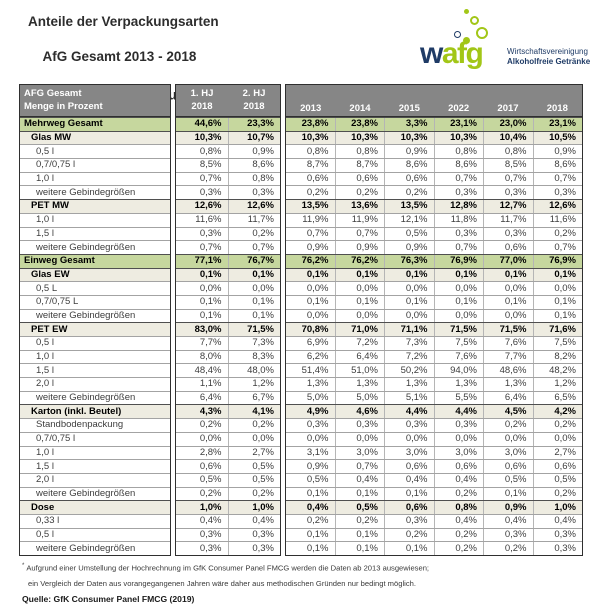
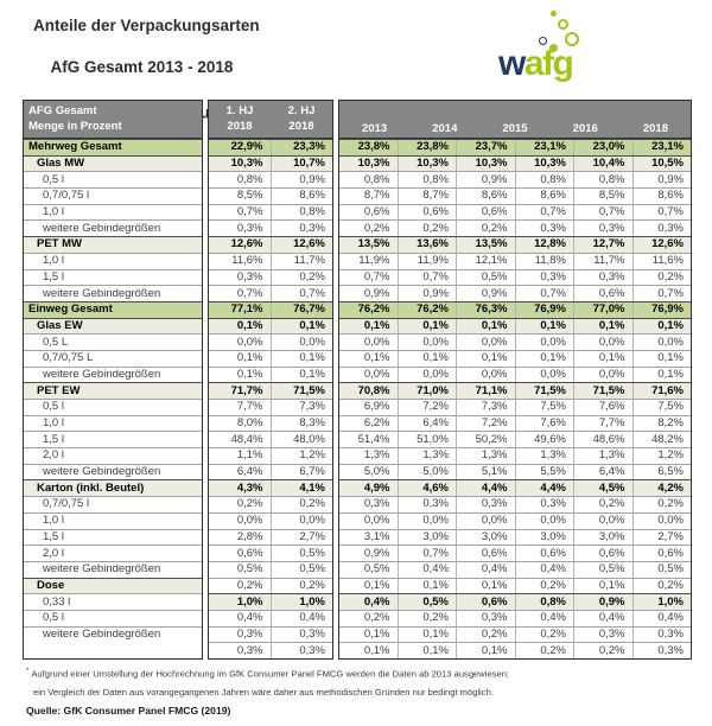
  Anteile der Verpackungsarten
  AfG Gesamt 2013 - 2018
  wafg
- Wirtschaftsvereinigung
- Alkoholfreie Getränke
  AFG Gesamt
  Menge in Prozent
  Mehrweg Gesamt
  Glas MW
  0,5 l
  0,7/0,75 l
  1,0 l
  weitere Gebindegrößen
  PET MW
  1,0 l
  1,5 l
  weitere Gebindegrößen
  Einweg Gesamt
  Glas EW
  0,5 L
  0,7/0,75 L
  weitere Gebindegrößen
  PET EW
  0,5 l
  1,0 l
  1,5 l
  2,0 l
  weitere Gebindegrößen
  Karton (inkl. Beutel)
- Standbodenpackung
  0,7/0,75 l
  1,0 l
  1,5 l
  2,0 l
  weitere Gebindegrößen
  Dose
  0,33 l
  0,5 l
  weitere Gebindegrößen
  1. HJ
  2018
  2. HJ
  2018
- 44,6%
+ 22,9%
  23,3%
  10,3%
  10,7%
  0,8%
  0,9%
  8,5%
  8,6%
  0,7%
  0,8%
  0,3%
  0,3%
  12,6%
  12,6%
  11,6%
  11,7%
  0,3%
  0,2%
  0,7%
  0,7%
  77,1%
  76,7%
  0,1%
  0,1%
  0,0%
  0,0%
  0,1%
  0,1%
  0,1%
  0,1%
- 83,0%
+ 71,7%
  71,5%
  7,7%
  7,3%
  8,0%
  8,3%
  48,4%
  48,0%
  1,1%
  1,2%
  6,4%
  6,7%
  4,3%
  4,1%
  0,2%
  0,2%
  0,0%
  0,0%
  2,8%
  2,7%
  0,6%
  0,5%
  0,5%
  0,5%
  0,2%
  0,2%
  1,0%
  1,0%
  0,4%
  0,4%
  0,3%
  0,3%
  0,3%
  0,3%
  2013
  2014
  2015
- 2022
+ 2016
- 2017
  2018
  23,8%
  23,8%
- 3,3%
+ 23,7%
  23,1%
  23,0%
  23,1%
  10,3%
  10,3%
  10,3%
  10,3%
  10,4%
  10,5%
  0,8%
  0,8%
  0,9%
  0,8%
  0,8%
  0,9%
  8,7%
  8,7%
  8,6%
  8,6%
  8,5%
  8,6%
  0,6%
  0,6%
  0,6%
  0,7%
  0,7%
  0,7%
  0,2%
  0,2%
  0,2%
  0,3%
  0,3%
  0,3%
  13,5%
  13,6%
  13,5%
  12,8%
  12,7%
  12,6%
  11,9%
  11,9%
  12,1%
  11,8%
  11,7%
  11,6%
  0,7%
  0,7%
  0,5%
  0,3%
  0,3%
  0,2%
  0,9%
  0,9%
  0,9%
  0,7%
  0,6%
  0,7%
  76,2%
  76,2%
  76,3%
  76,9%
  77,0%
  76,9%
  0,1%
  0,1%
  0,1%
  0,1%
  0,1%
  0,1%
  0,0%
  0,0%
  0,0%
  0,0%
  0,0%
  0,0%
  0,1%
  0,1%
  0,1%
  0,1%
  0,1%
  0,1%
  0,0%
  0,0%
  0,0%
  0,0%
  0,0%
  0,1%
  70,8%
  71,0%
  71,1%
  71,5%
  71,5%
  71,6%
  6,9%
  7,2%
  7,3%
  7,5%
  7,6%
  7,5%
  6,2%
  6,4%
  7,2%
  7,6%
  7,7%
  8,2%
  51,4%
  51,0%
  50,2%
- 94,0%
+ 49,6%
  48,6%
  48,2%
  1,3%
  1,3%
  1,3%
  1,3%
  1,3%
  1,2%
  5,0%
  5,0%
  5,1%
  5,5%
  6,4%
  6,5%
  4,9%
  4,6%
  4,4%
  4,4%
  4,5%
  4,2%
  0,3%
  0,3%
  0,3%
  0,3%
  0,2%
  0,2%
  0,0%
  0,0%
  0,0%
  0,0%
  0,0%
  0,0%
  3,1%
  3,0%
  3,0%
  3,0%
  3,0%
  2,7%
  0,9%
  0,7%
  0,6%
  0,6%
  0,6%
  0,6%
  0,5%
  0,4%
  0,4%
  0,4%
  0,5%
  0,5%
  0,1%
  0,1%
  0,1%
  0,2%
  0,1%
  0,2%
  0,4%
  0,5%
  0,6%
  0,8%
  0,9%
  1,0%
  0,2%
  0,2%
  0,3%
  0,4%
  0,4%
  0,4%
  0,1%
  0,1%
  0,2%
  0,2%
  0,3%
  0,3%
  0,1%
  0,1%
  0,1%
  0,2%
  0,2%
  0,3%
  Aufgrund einer Umstellung der Hochrechnung im GfK Consumer Panel FMCG werden die Daten ab 2013 ausgewiesen;
  ein Vergleich der Daten aus vorangegangenen Jahren wäre daher aus methodischen Gründen nur bedingt möglich.
  Quelle: GfK Consumer Panel FMCG (2019)
